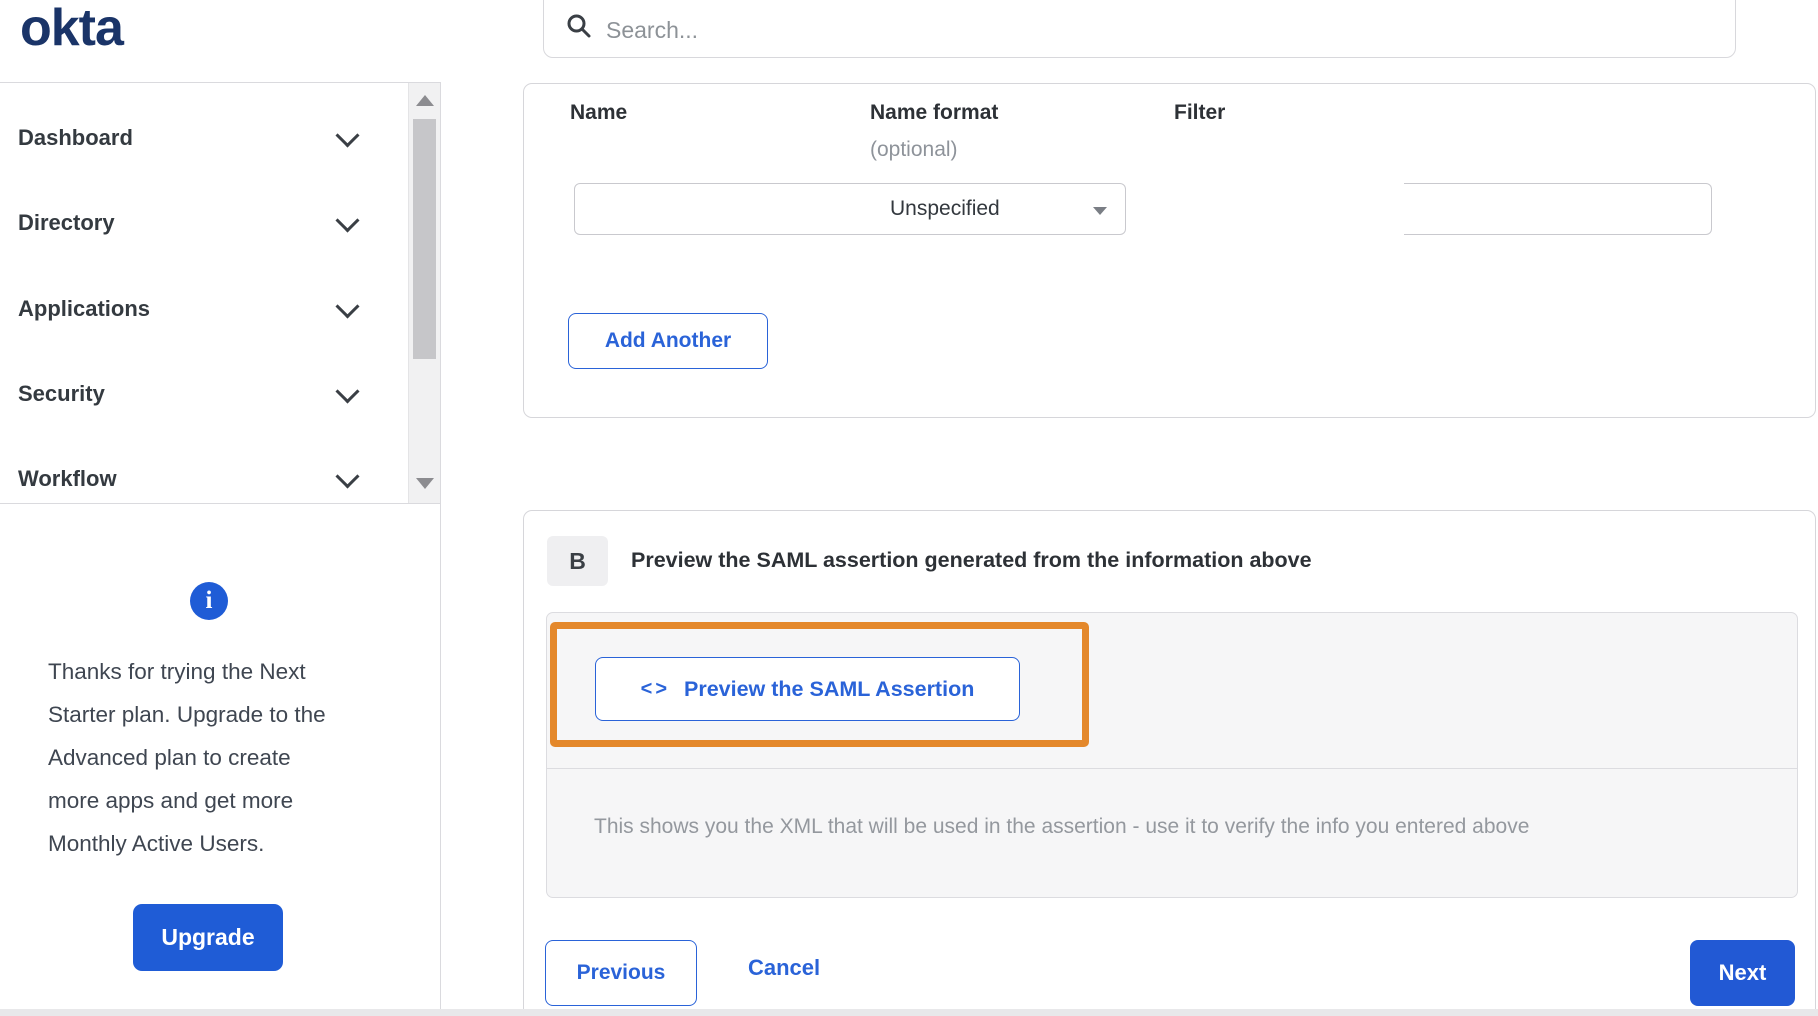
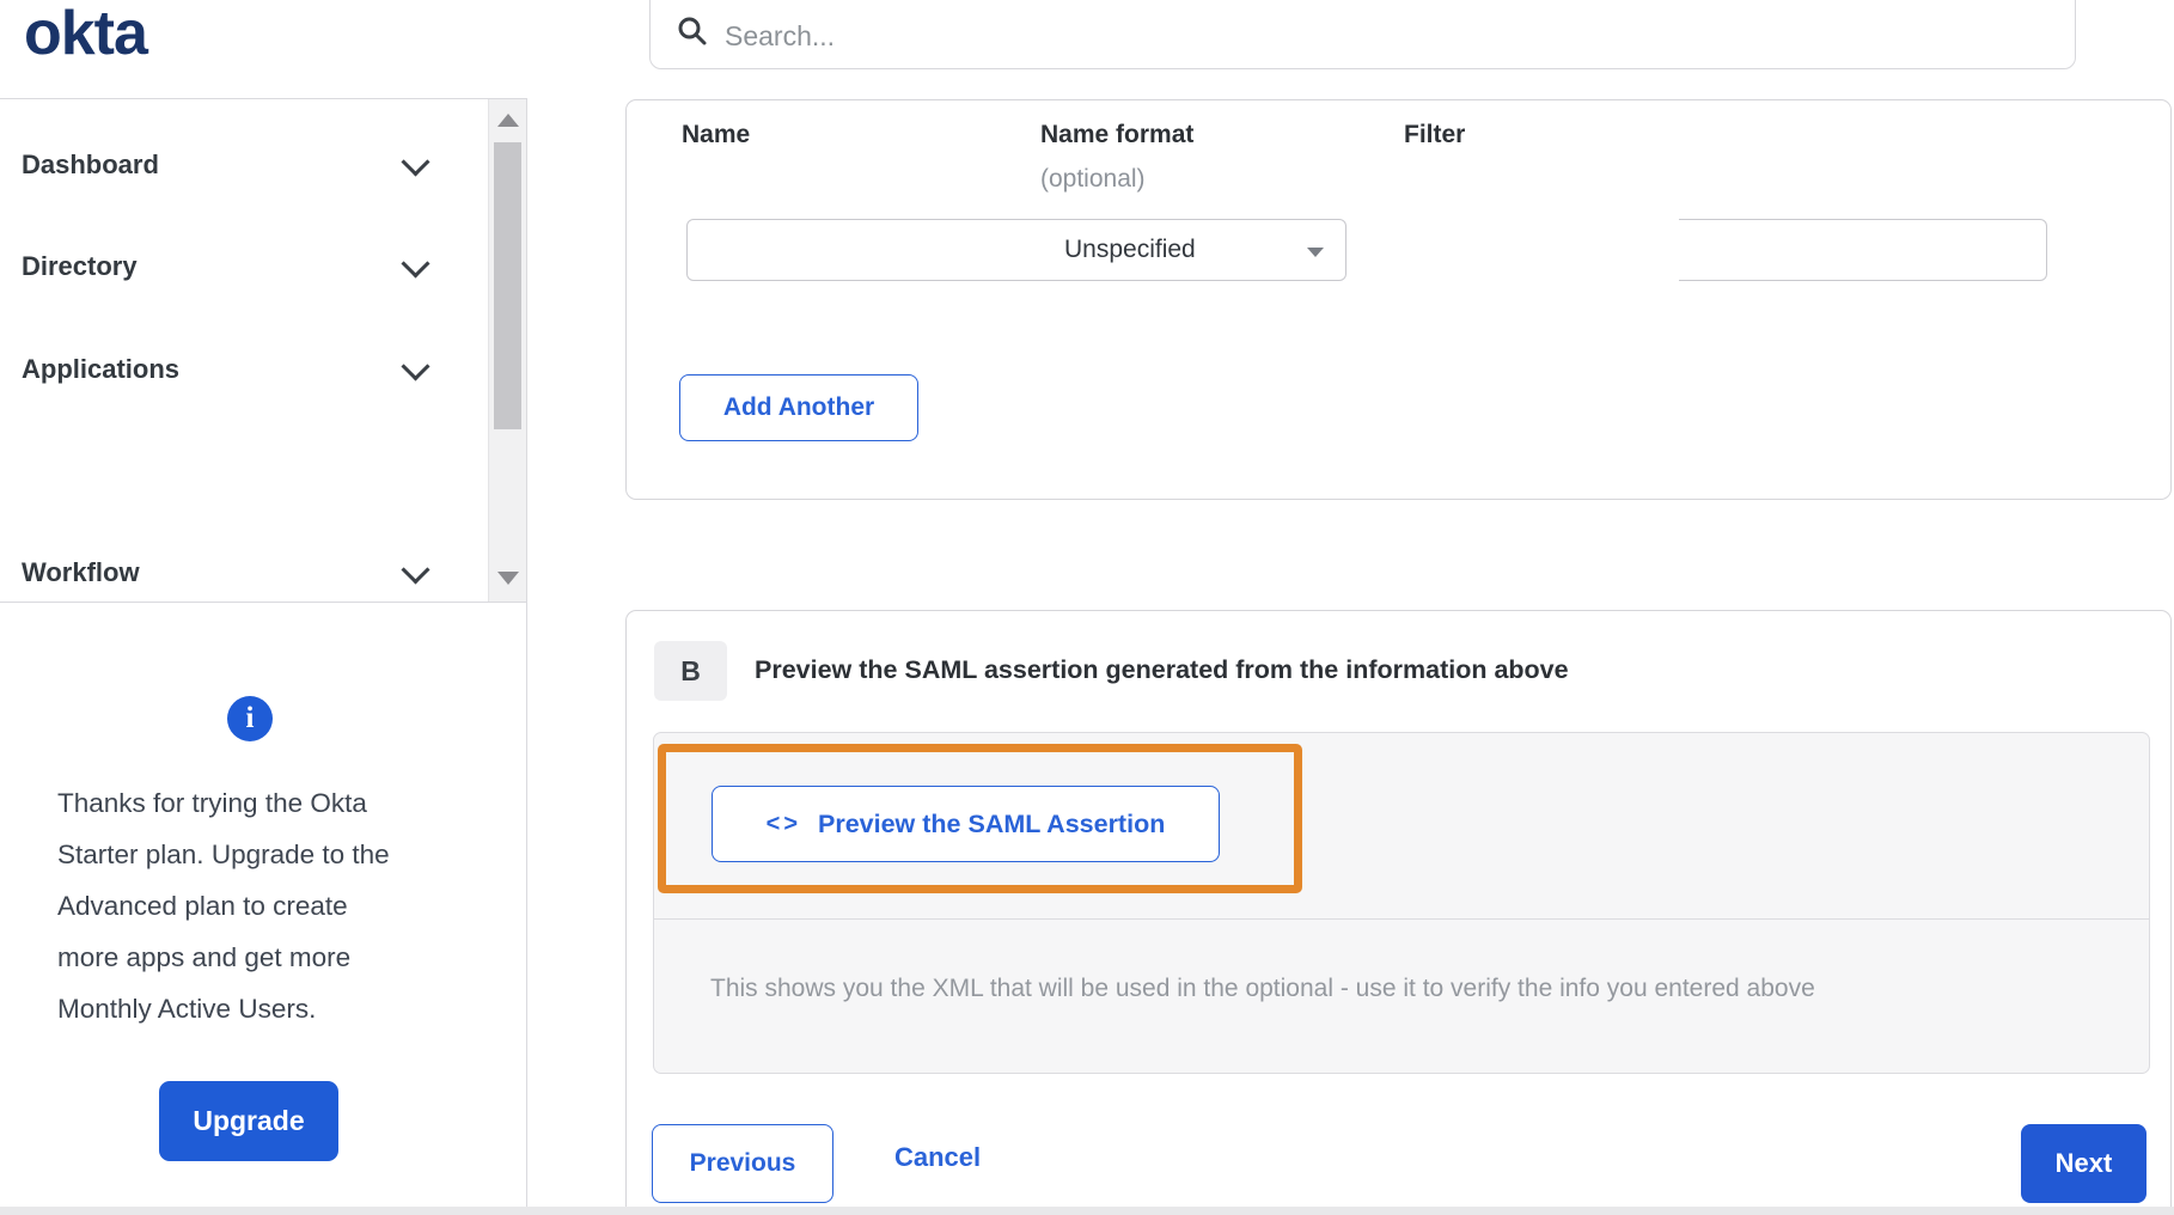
  okta
  Search...
  Dashboard
  Directory
  Applications
- Security
  Workflow
  i
- Thanks for trying the Next Starter plan. Upgrade to the Advanced plan to create more apps and get more Monthly Active Users.
+ Thanks for trying the Okta Starter plan. Upgrade to the Advanced plan to create more apps and get more Monthly Active Users.
  Upgrade
  Name
  Name format
  (optional)
  Filter
  Unspecified
  Add Another
  B
  Preview the SAML assertion generated from the information above
  <>
  Preview the SAML Assertion
- This shows you the XML that will be used in the assertion - use it to verify the info you entered above
+ This shows you the XML that will be used in the optional - use it to verify the info you entered above
  Previous
  Cancel
  Next
